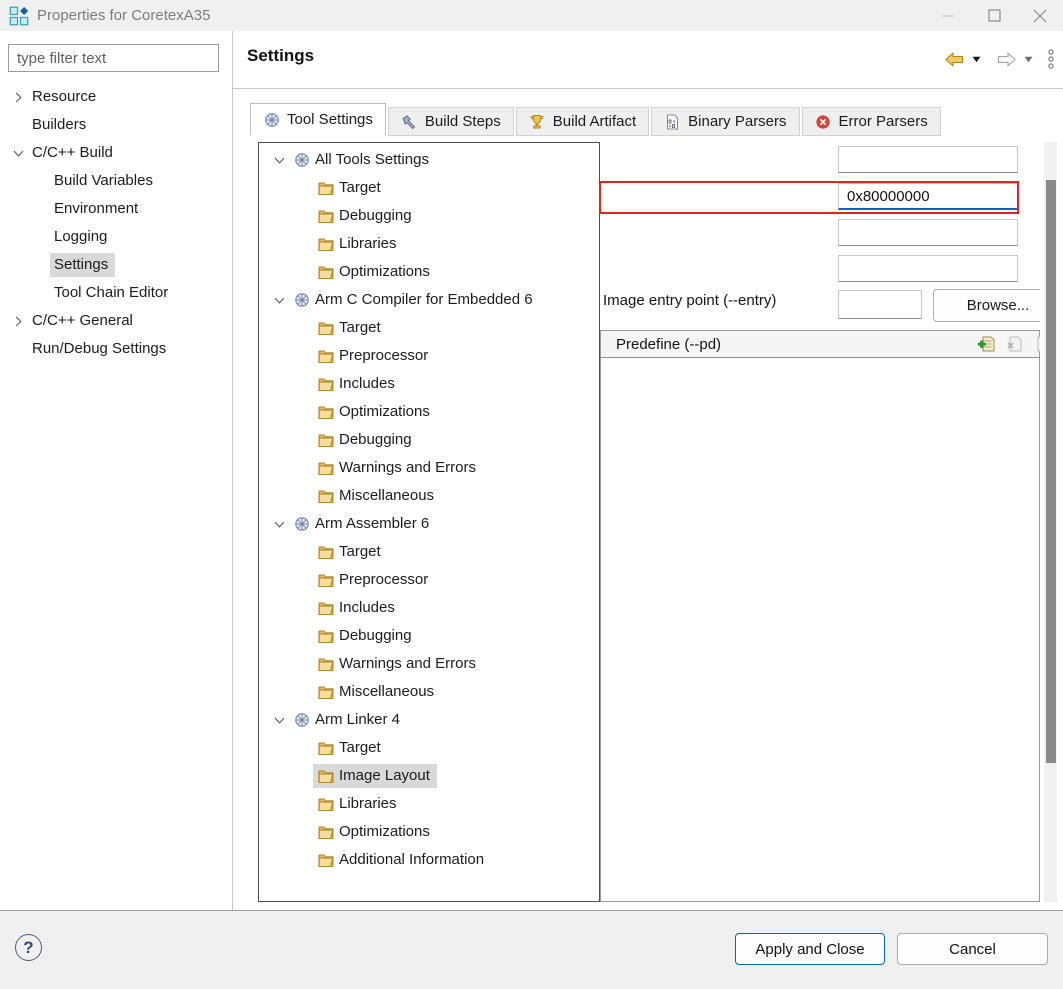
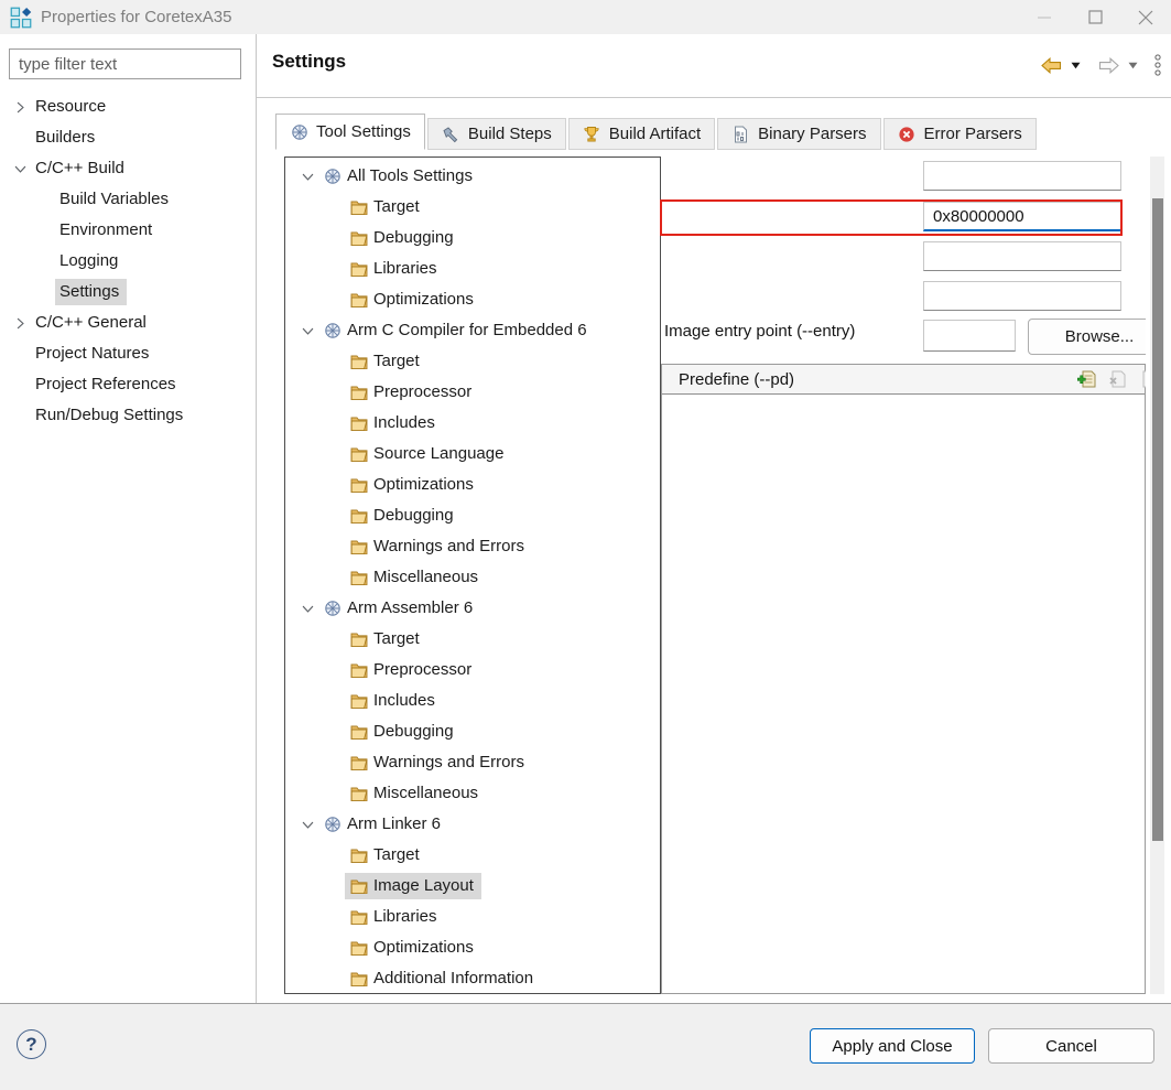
  Properties for CoretexA35
  type filter text
  Resource
  Builders
  C/C++ Build
  Build Variables
  Environment
  Logging
  Settings
- Tool Chain Editor
  C/C++ General
+ Project Natures
+ Project References
  Run/Debug Settings
  Settings
  Tool Settings
  Build Steps
  Build Artifact
  Binary Parsers
  Error Parsers
  All Tools Settings
  Target
  Debugging
  Libraries
  Optimizations
  Arm C Compiler for Embedded 6
  Target
  Preprocessor
  Includes
+ Source Language
  Optimizations
  Debugging
  Warnings and Errors
  Miscellaneous
  Arm Assembler 6
  Target
  Preprocessor
  Includes
  Debugging
  Warnings and Errors
  Miscellaneous
- Arm Linker 4
+ Arm Linker 6
  Target
  Image Layout
  Libraries
  Optimizations
  Additional Information
  Image entry point (--entry)
  0x80000000
  Browse...
  Predefine (--pd)
  ?
  Apply and Close
  Cancel
